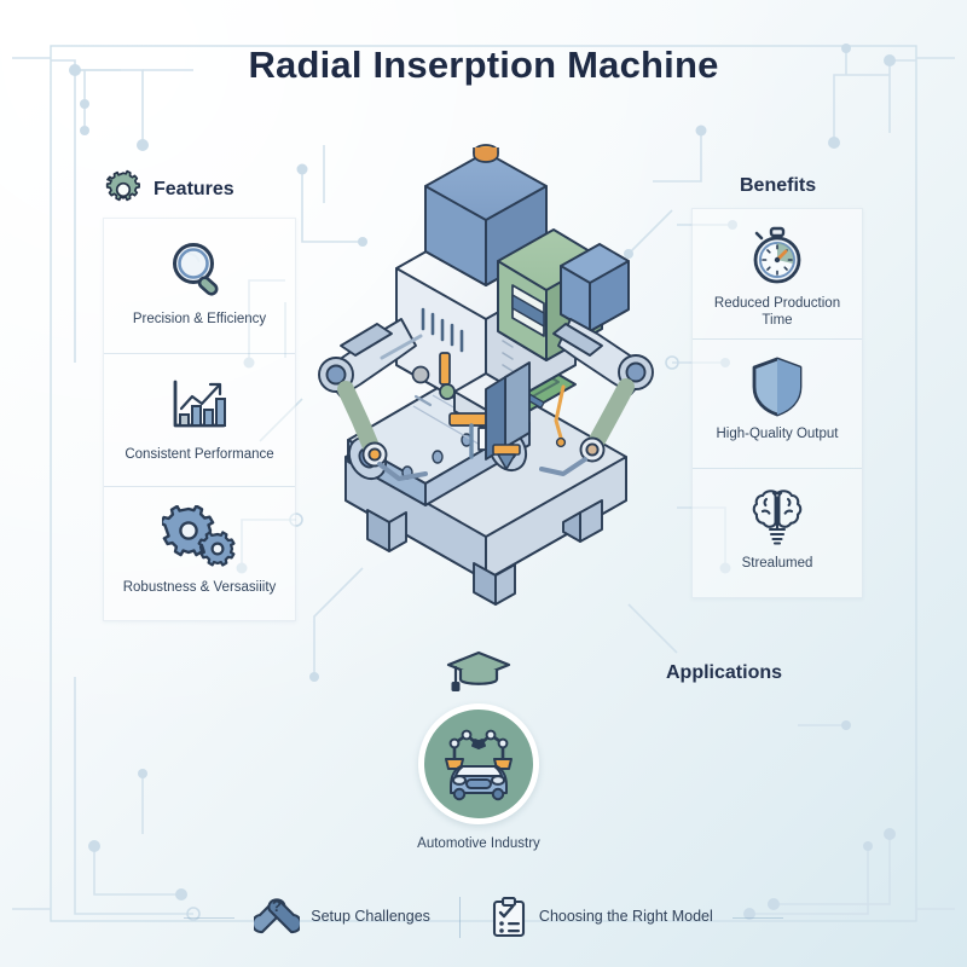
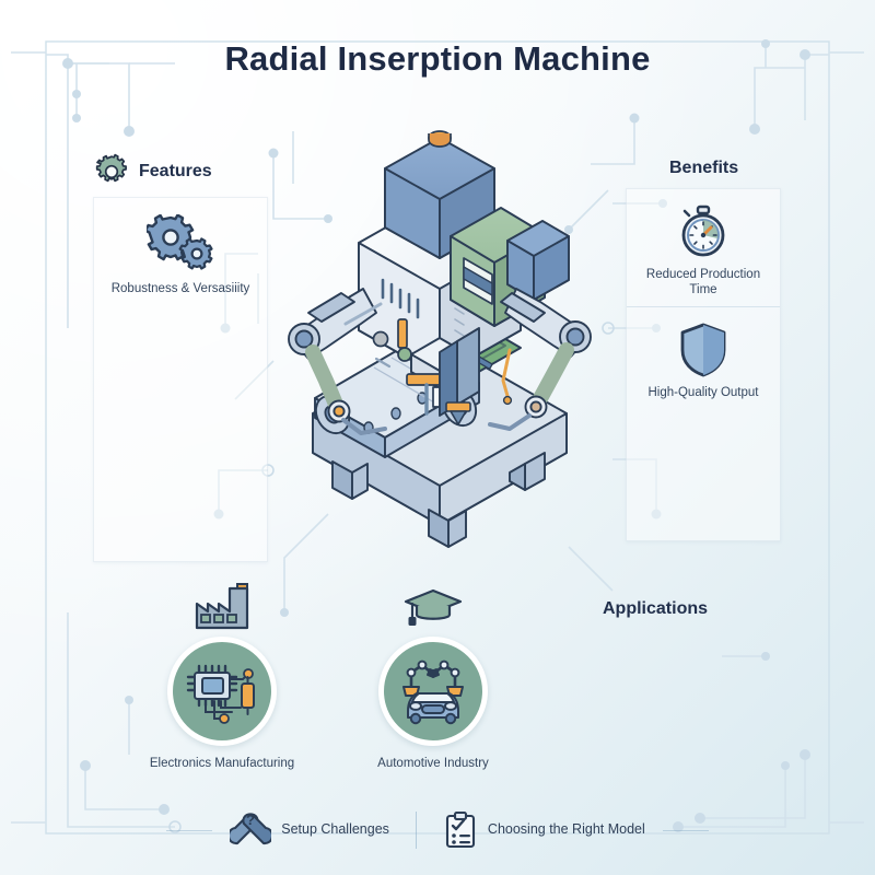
  Radial Inserption Machine
  Features
- Precision & Efficiency
- Consistent Performance
  Robustness & Versasiiity
  Benefits
  Reduced Production Time
  High-Quality Output
- Strealumed
  Applications
+ Electronics Manufacturing
  Automotive Industry
  ?
  Setup Challenges
  Choosing the Right Model
